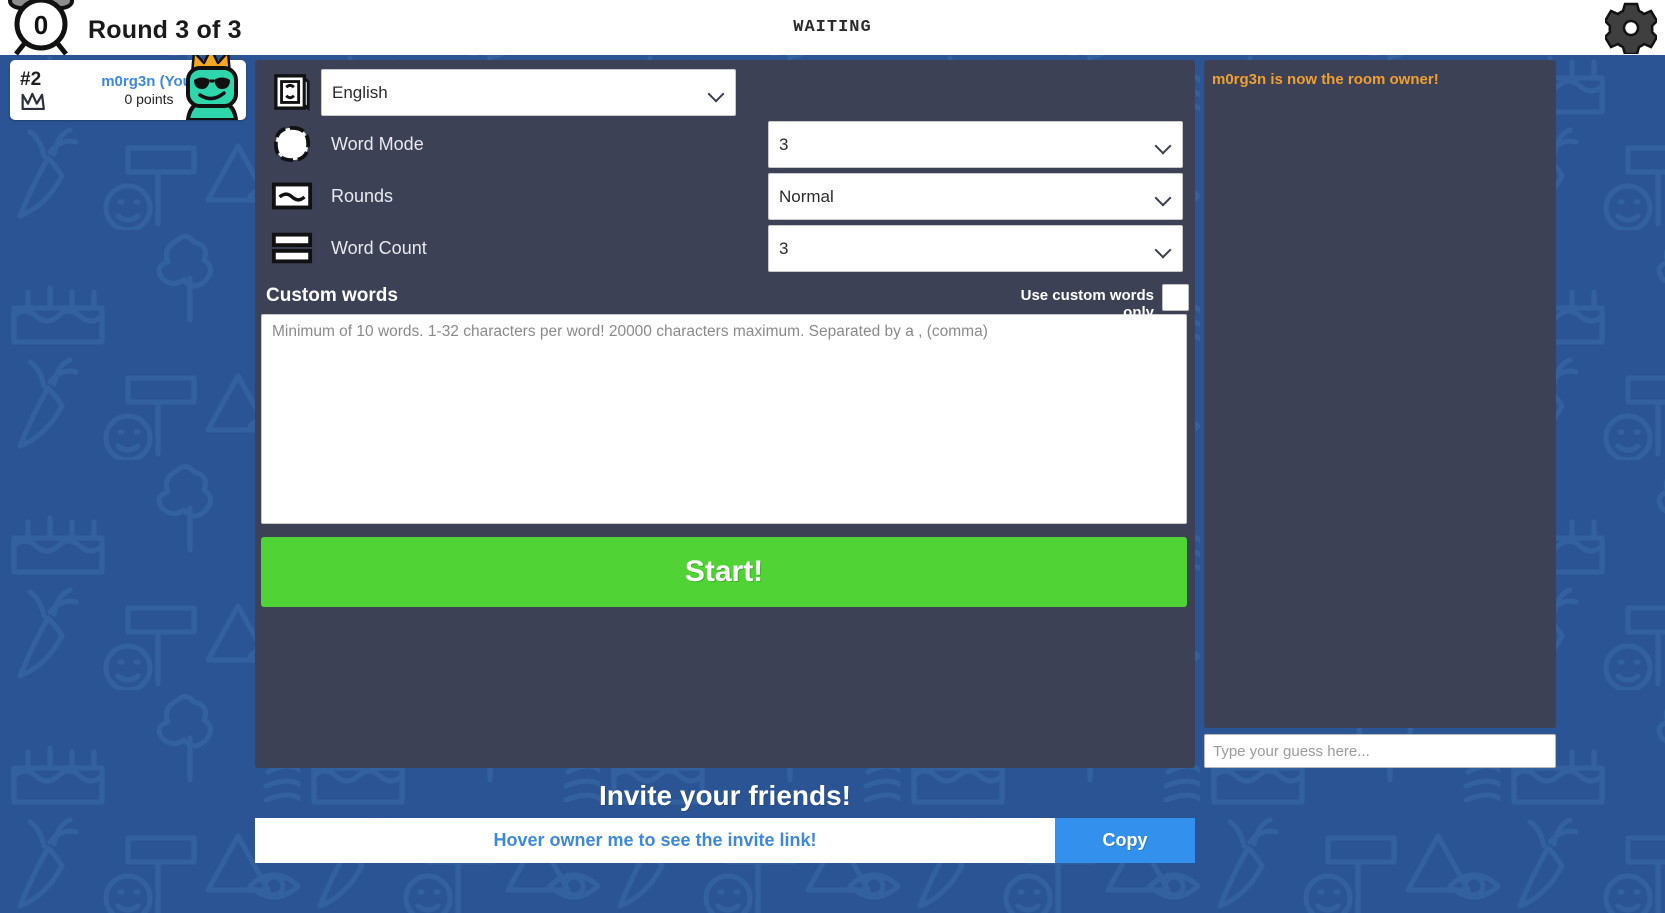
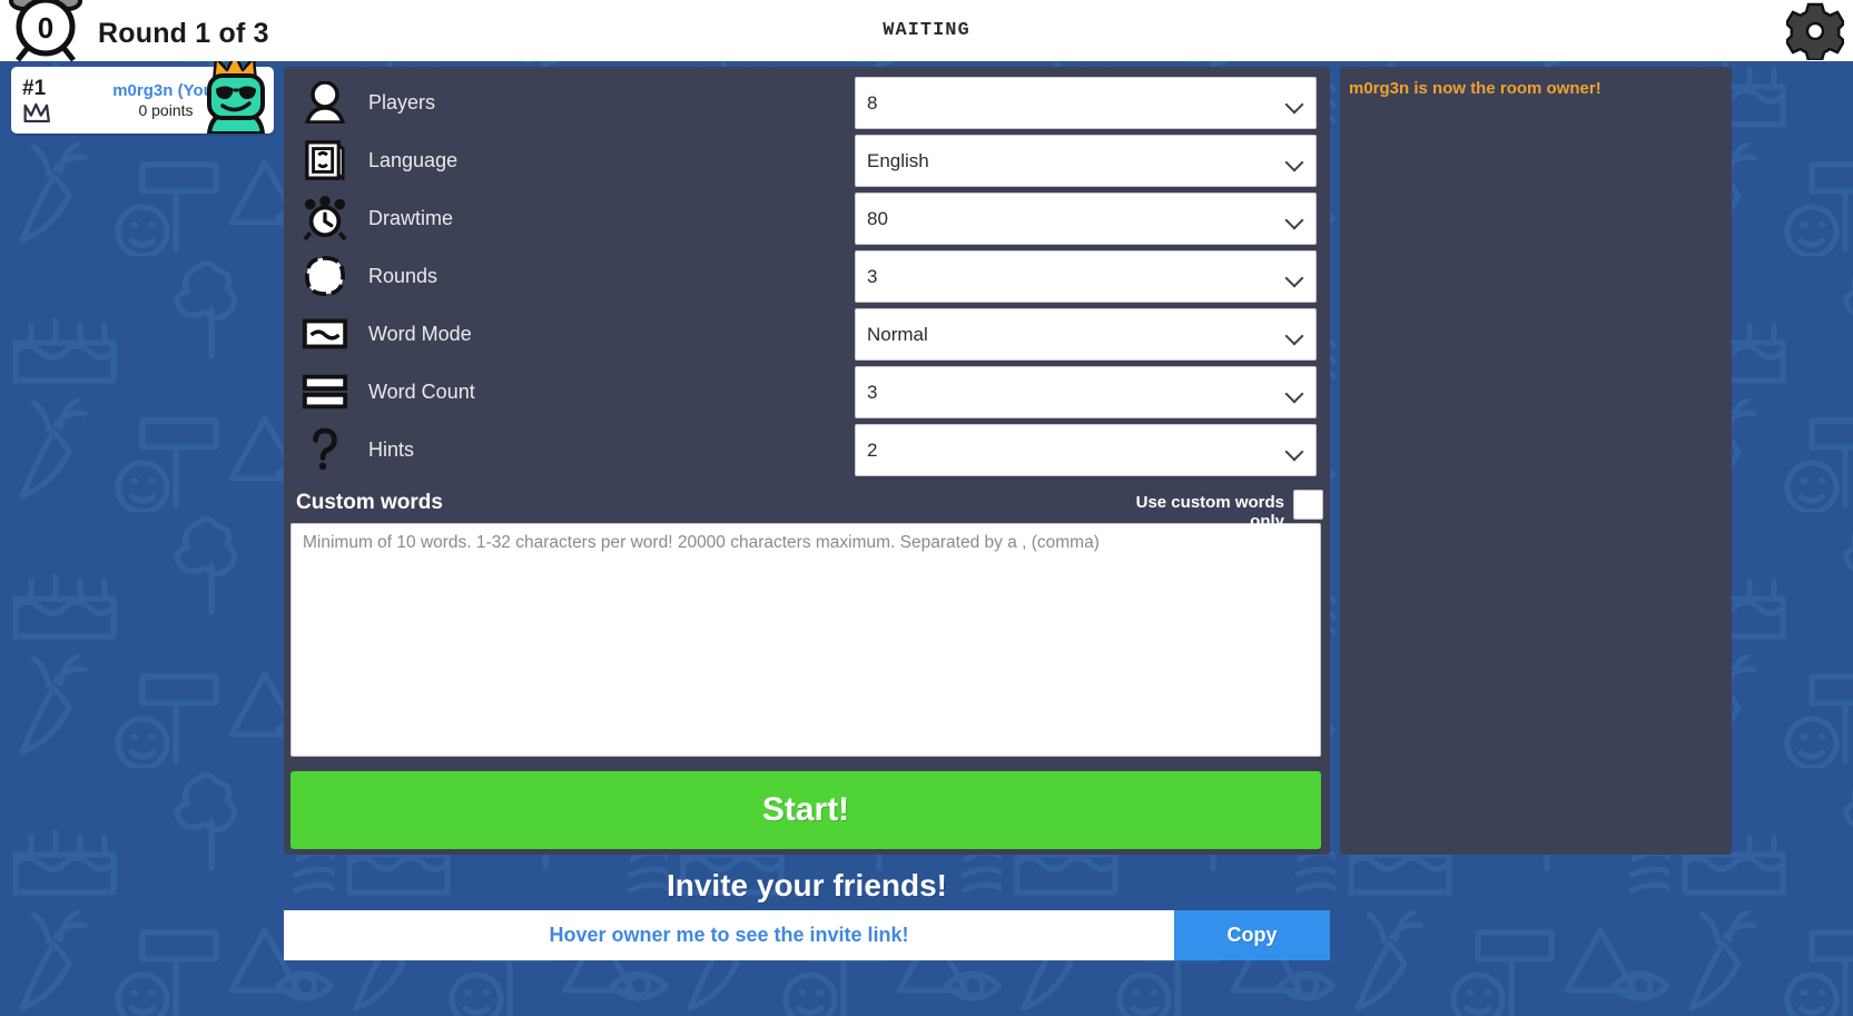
  0
- Round 3 of 3
+ Round 1 of 3
  WAITING
- #2
+ #1
  m0rg3n (Yo
  0 points
+ Players
+ 8
+ Language
  English
+ Drawtime
+ 80
- Word Mode
+ Rounds
  3
- Rounds
+ Word Mode
  Normal
  Word Count
  3
+ Hints
+ 2
  Custom words
  Use custom words only
  Minimum of 10 words. 1-32 characters per word! 20000 characters maximum. Separated by a , (comma)
  Start!
  Invite your friends!
  Hover owner me to see the invite link!
  Copy
  m0rg3n is now the room owner!
- Type your guess here...
